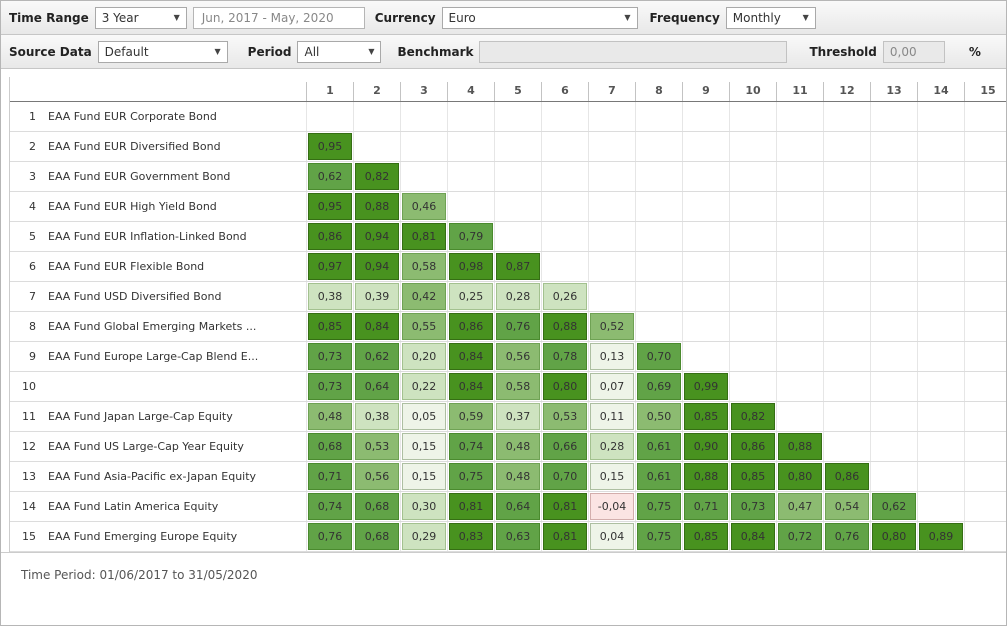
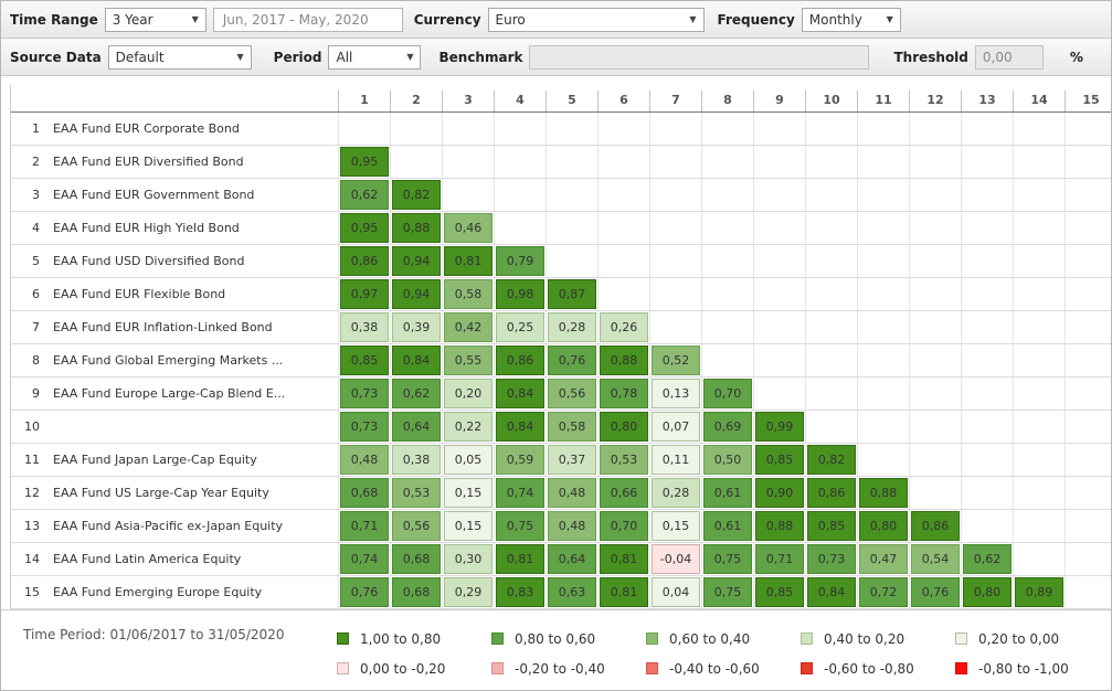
  Time Range
  3 Year
  ▼
  Jun, 2017 - May, 2020
  Currency
  Euro
  ▼
  Frequency
  Monthly
  ▼
  Source Data
  Default
  ▼
  Period
  All
  ▼
  Benchmark
  Threshold
  0,00
  %
  1
  2
  3
  4
  5
  6
  7
  8
  9
  10
  11
  12
  13
  14
  15
  1
  EAA Fund EUR Corporate Bond
  2
  EAA Fund EUR Diversified Bond
  0,95
  3
  EAA Fund EUR Government Bond
  0,62
  0,82
  4
  EAA Fund EUR High Yield Bond
  0,95
  0,88
  0,46
  5
- EAA Fund EUR Inflation-Linked Bond
+ EAA Fund USD Diversified Bond
  0,86
  0,94
  0,81
  0,79
  6
  EAA Fund EUR Flexible Bond
  0,97
  0,94
  0,58
  0,98
  0,87
  7
- EAA Fund USD Diversified Bond
+ EAA Fund EUR Inflation-Linked Bond
  0,38
  0,39
  0,42
  0,25
  0,28
  0,26
  8
  EAA Fund Global Emerging Markets ...
  0,85
  0,84
  0,55
  0,86
  0,76
  0,88
  0,52
  9
  EAA Fund Europe Large-Cap Blend E...
  0,73
  0,62
  0,20
  0,84
  0,56
  0,78
  0,13
  0,70
  10
  0,73
  0,64
  0,22
  0,84
  0,58
  0,80
  0,07
  0,69
  0,99
  11
  EAA Fund Japan Large-Cap Equity
  0,48
  0,38
  0,05
  0,59
  0,37
  0,53
  0,11
  0,50
  0,85
  0,82
  12
  EAA Fund US Large-Cap Year Equity
  0,68
  0,53
  0,15
  0,74
  0,48
  0,66
  0,28
  0,61
  0,90
  0,86
  0,88
  13
  EAA Fund Asia-Pacific ex-Japan Equity
  0,71
  0,56
  0,15
  0,75
  0,48
  0,70
  0,15
  0,61
  0,88
  0,85
  0,80
  0,86
  14
  EAA Fund Latin America Equity
  0,74
  0,68
  0,30
  0,81
  0,64
  0,81
  -0,04
  0,75
  0,71
  0,73
  0,47
  0,54
  0,62
  15
  EAA Fund Emerging Europe Equity
  0,76
  0,68
  0,29
  0,83
  0,63
  0,81
  0,04
  0,75
  0,85
  0,84
  0,72
  0,76
  0,80
  0,89
  Time Period: 01/06/2017 to 31/05/2020
+ 1,00 to 0,80
+ 0,80 to 0,60
+ 0,60 to 0,40
+ 0,40 to 0,20
+ 0,20 to 0,00
+ 0,00 to -0,20
+ -0,20 to -0,40
+ -0,40 to -0,60
+ -0,60 to -0,80
+ -0,80 to -1,00
